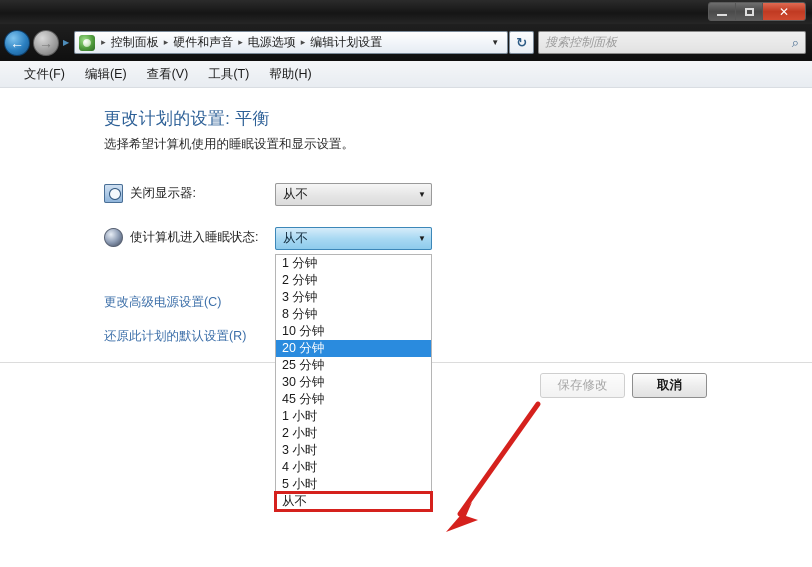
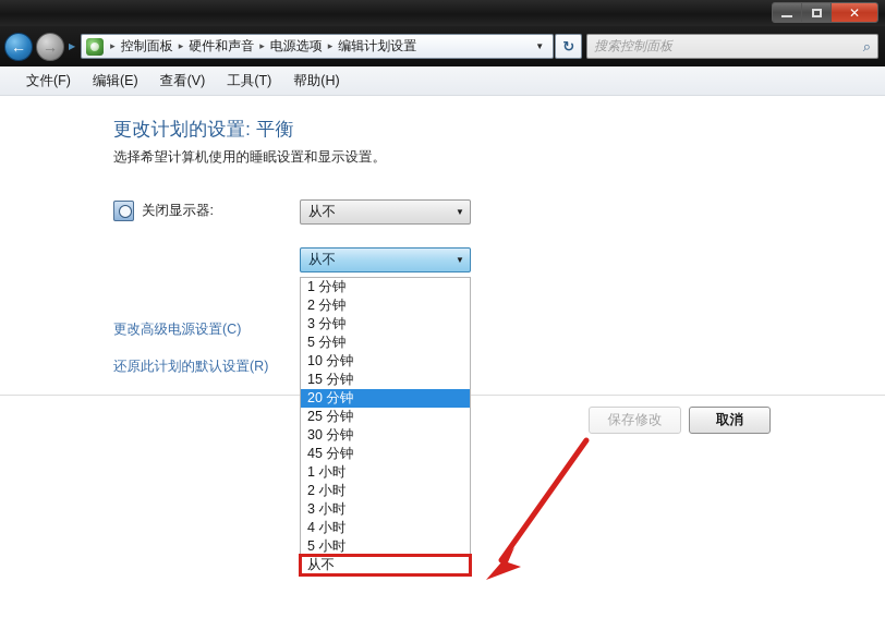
  ✕
  ←
  →
  ▶
  ▸
  控制面板
  ▸
  硬件和声音
  ▸
  电源选项
  ▸
  编辑计划设置
  ▼
  ↻
  搜索控制面板
  ⌕
  文件(F)
  编辑(E)
  查看(V)
  工具(T)
  帮助(H)
  更改计划的设置: 平衡
  选择希望计算机使用的睡眠设置和显示设置。
  关闭显示器:
- 使计算机进入睡眠状态:
  从不
  ▼
  从不
  ▼
  更改高级电源设置(C)
  还原此计划的默认设置(R)
  保存修改
  取消
  1 分钟
  2 分钟
  3 分钟
- 8 分钟
+ 5 分钟
  10 分钟
+ 15 分钟
  20 分钟
  25 分钟
  30 分钟
  45 分钟
  1 小时
  2 小时
  3 小时
  4 小时
  5 小时
  从不
